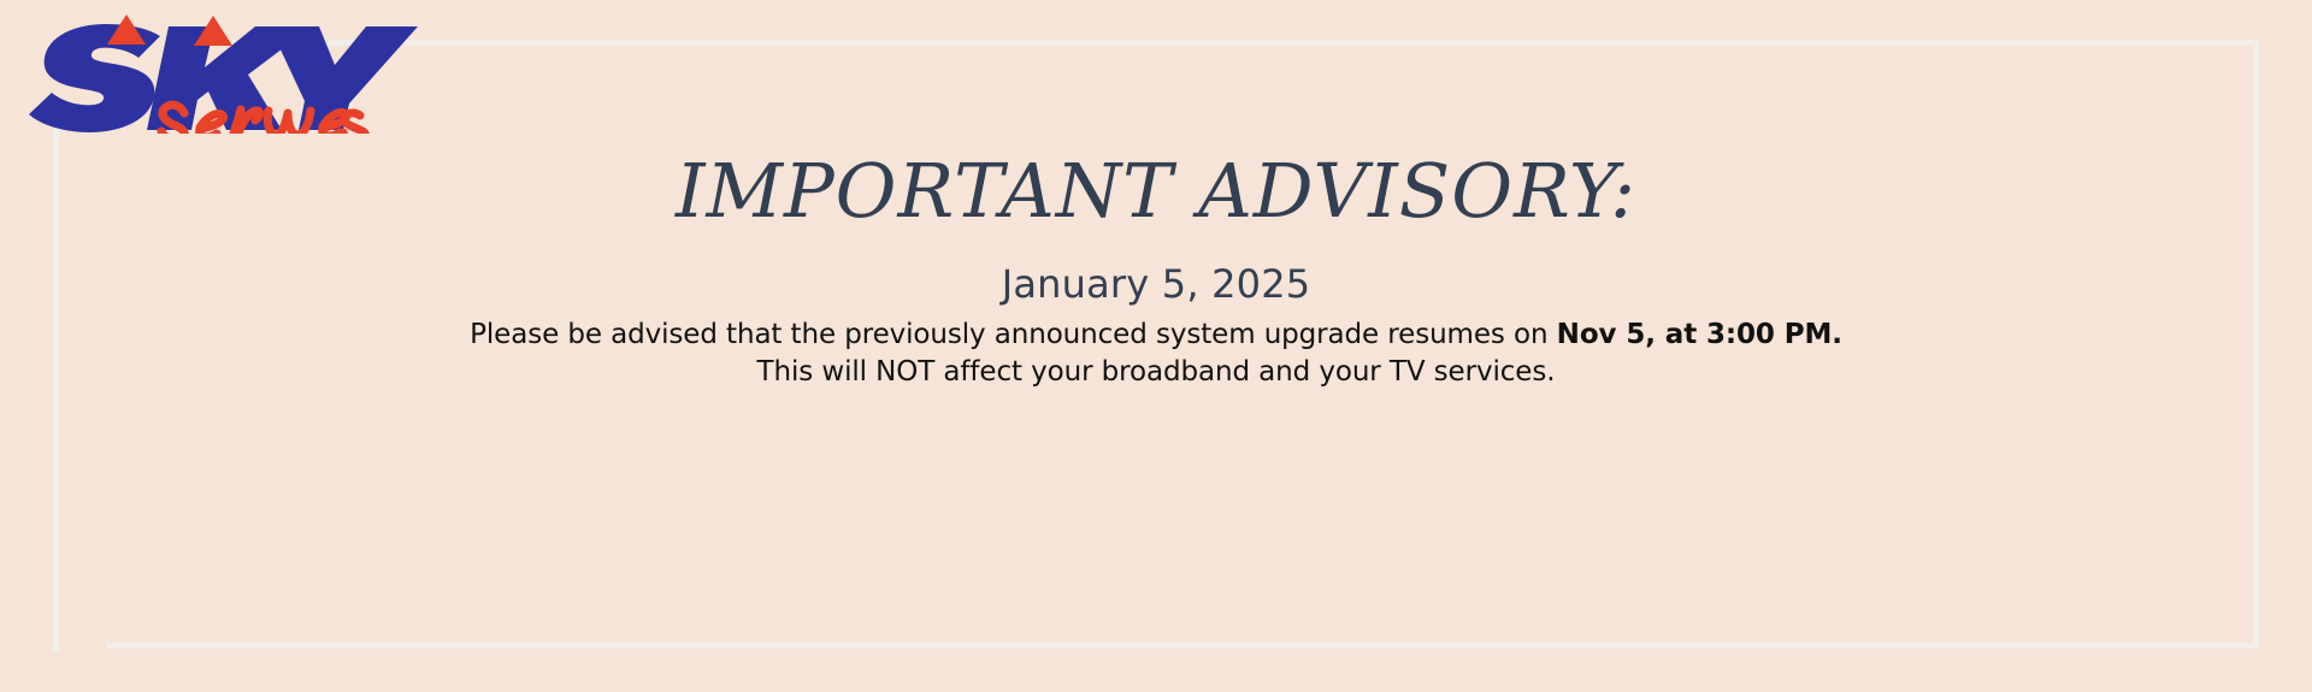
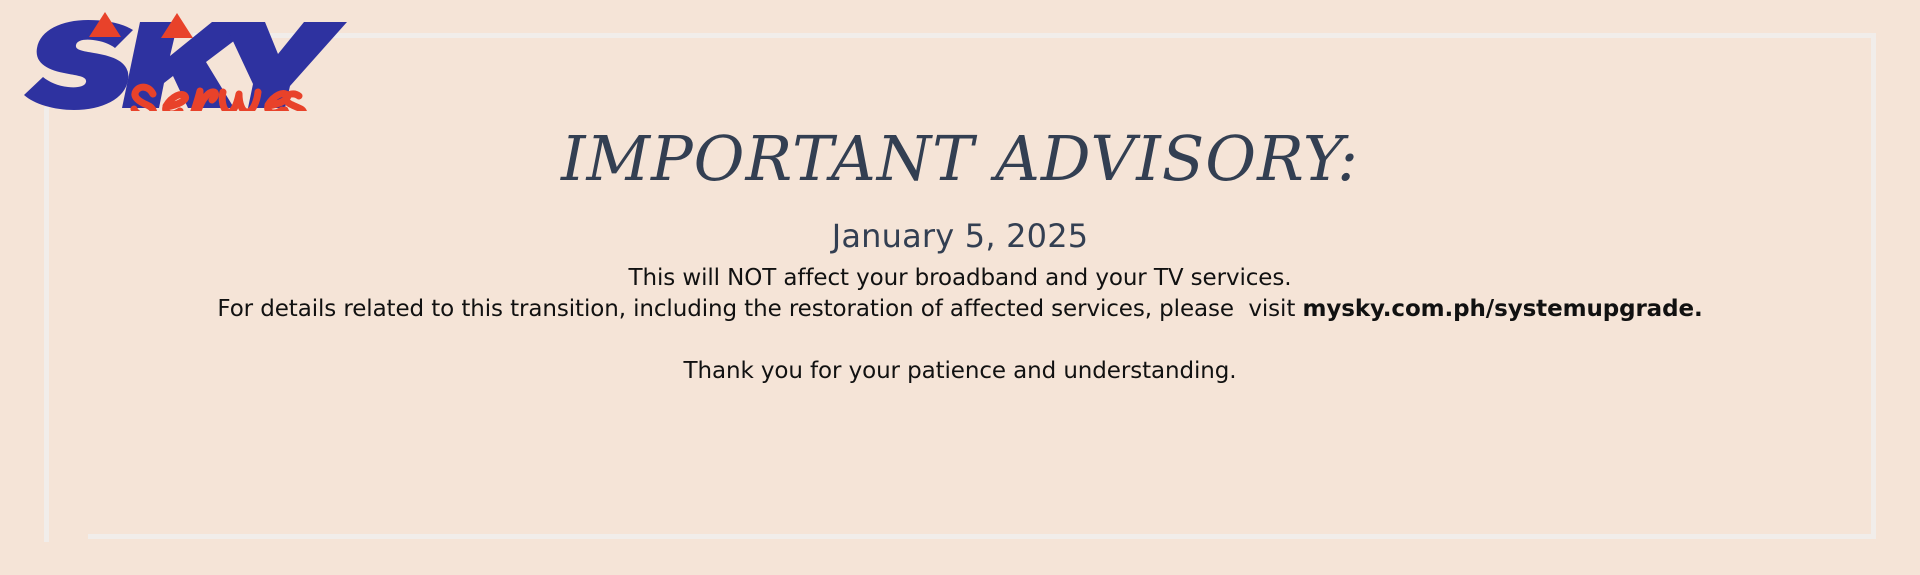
  IMPORTANT ADVISORY:
  January 5, 2025
- Please be advised that the previously announced system upgrade resumes on Nov 5, at 3:00 PM.
  This will NOT affect your broadband and your TV services.
+ For details related to this transition, including the restoration of affected services, please visit mysky.com.ph/systemupgrade.
+ Thank you for your patience and understanding.
